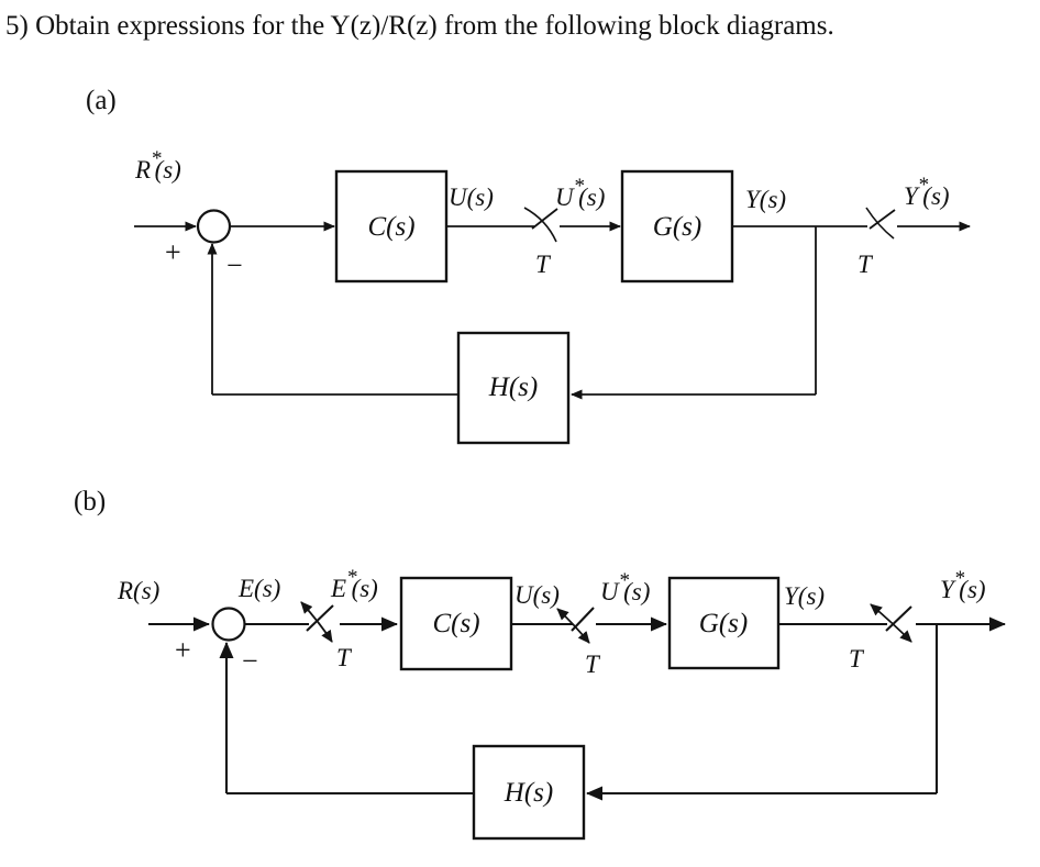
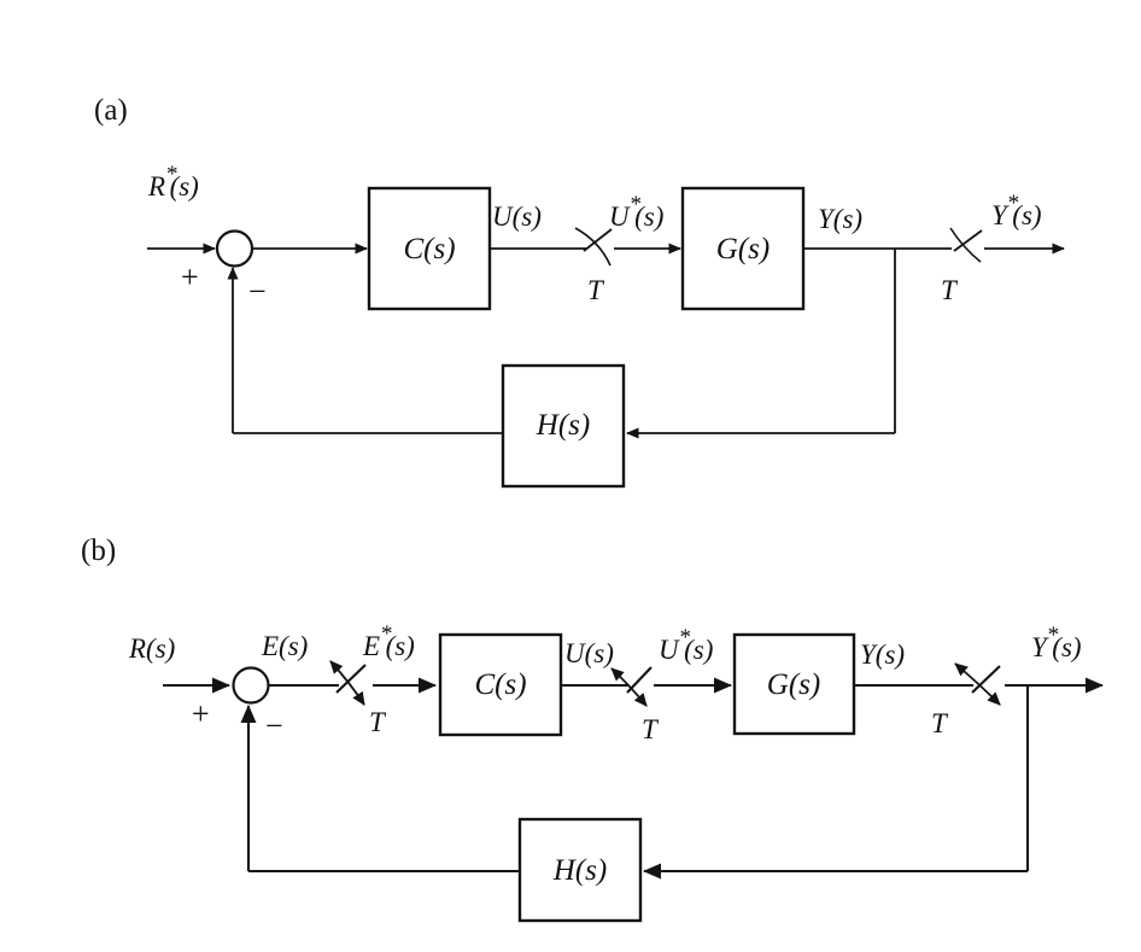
- 5) Obtain expressions for the Y(z)/R(z) from the following block diagrams.
  (a)
  R*(s)
  +
  −
  C(s)
  U(s)
  T
  U*(s)
  G(s)
  Y(s)
  T
  Y*(s)
  H(s)
  (b)
  R(s)
  +
  −
  E(s)
  T
  E*(s)
  C(s)
  U(s)
  T
  U*(s)
  G(s)
  Y(s)
  T
  Y*(s)
  H(s)
